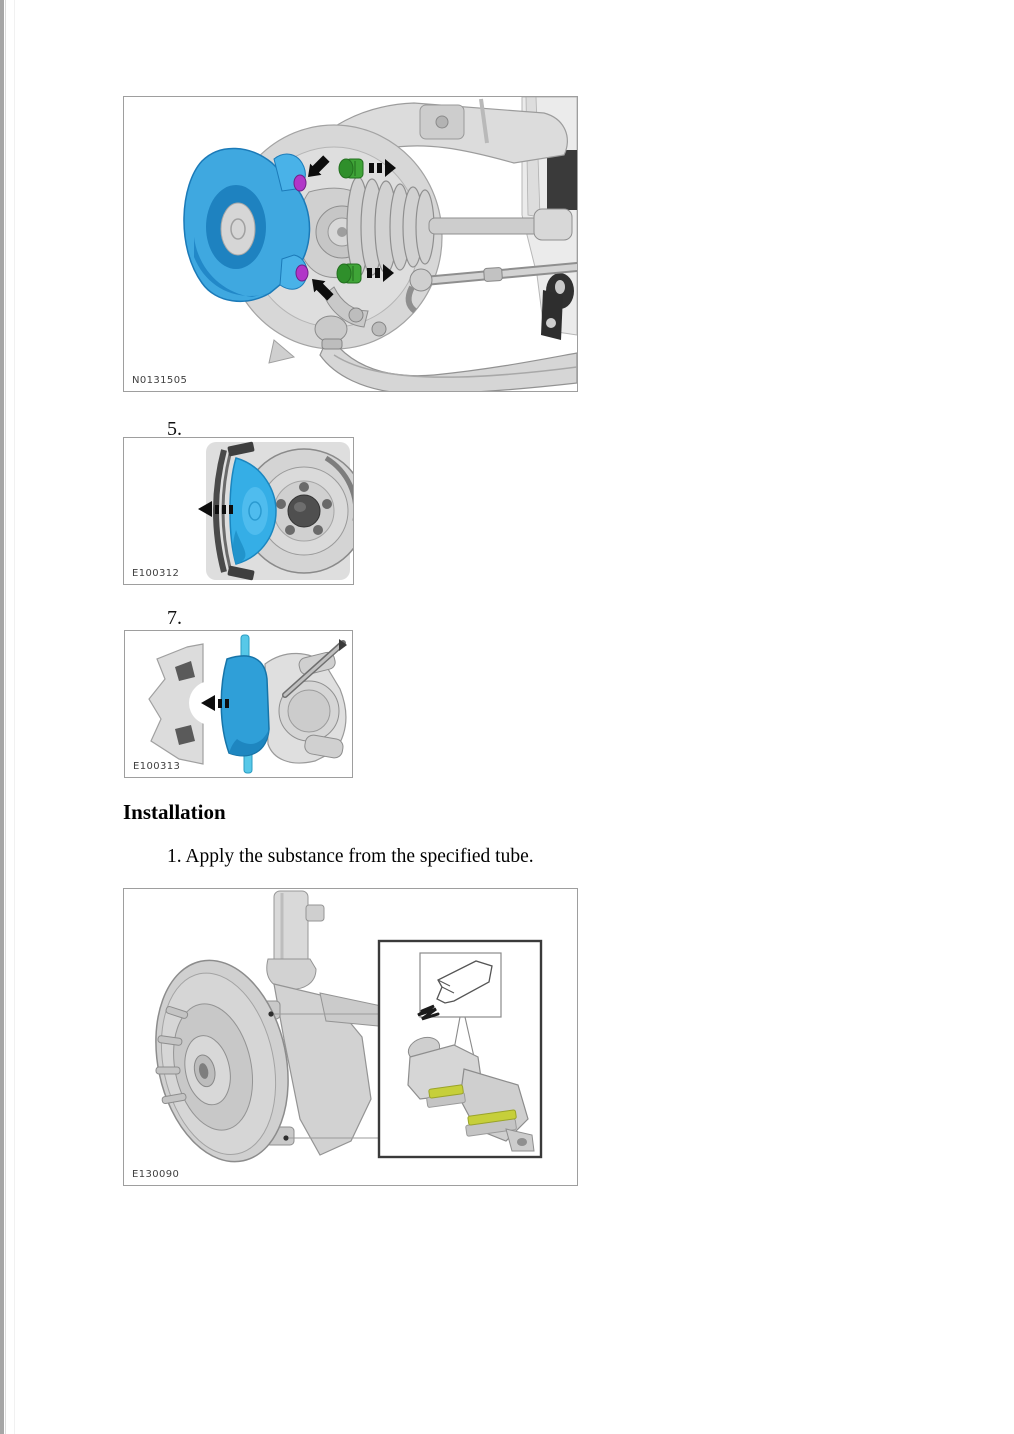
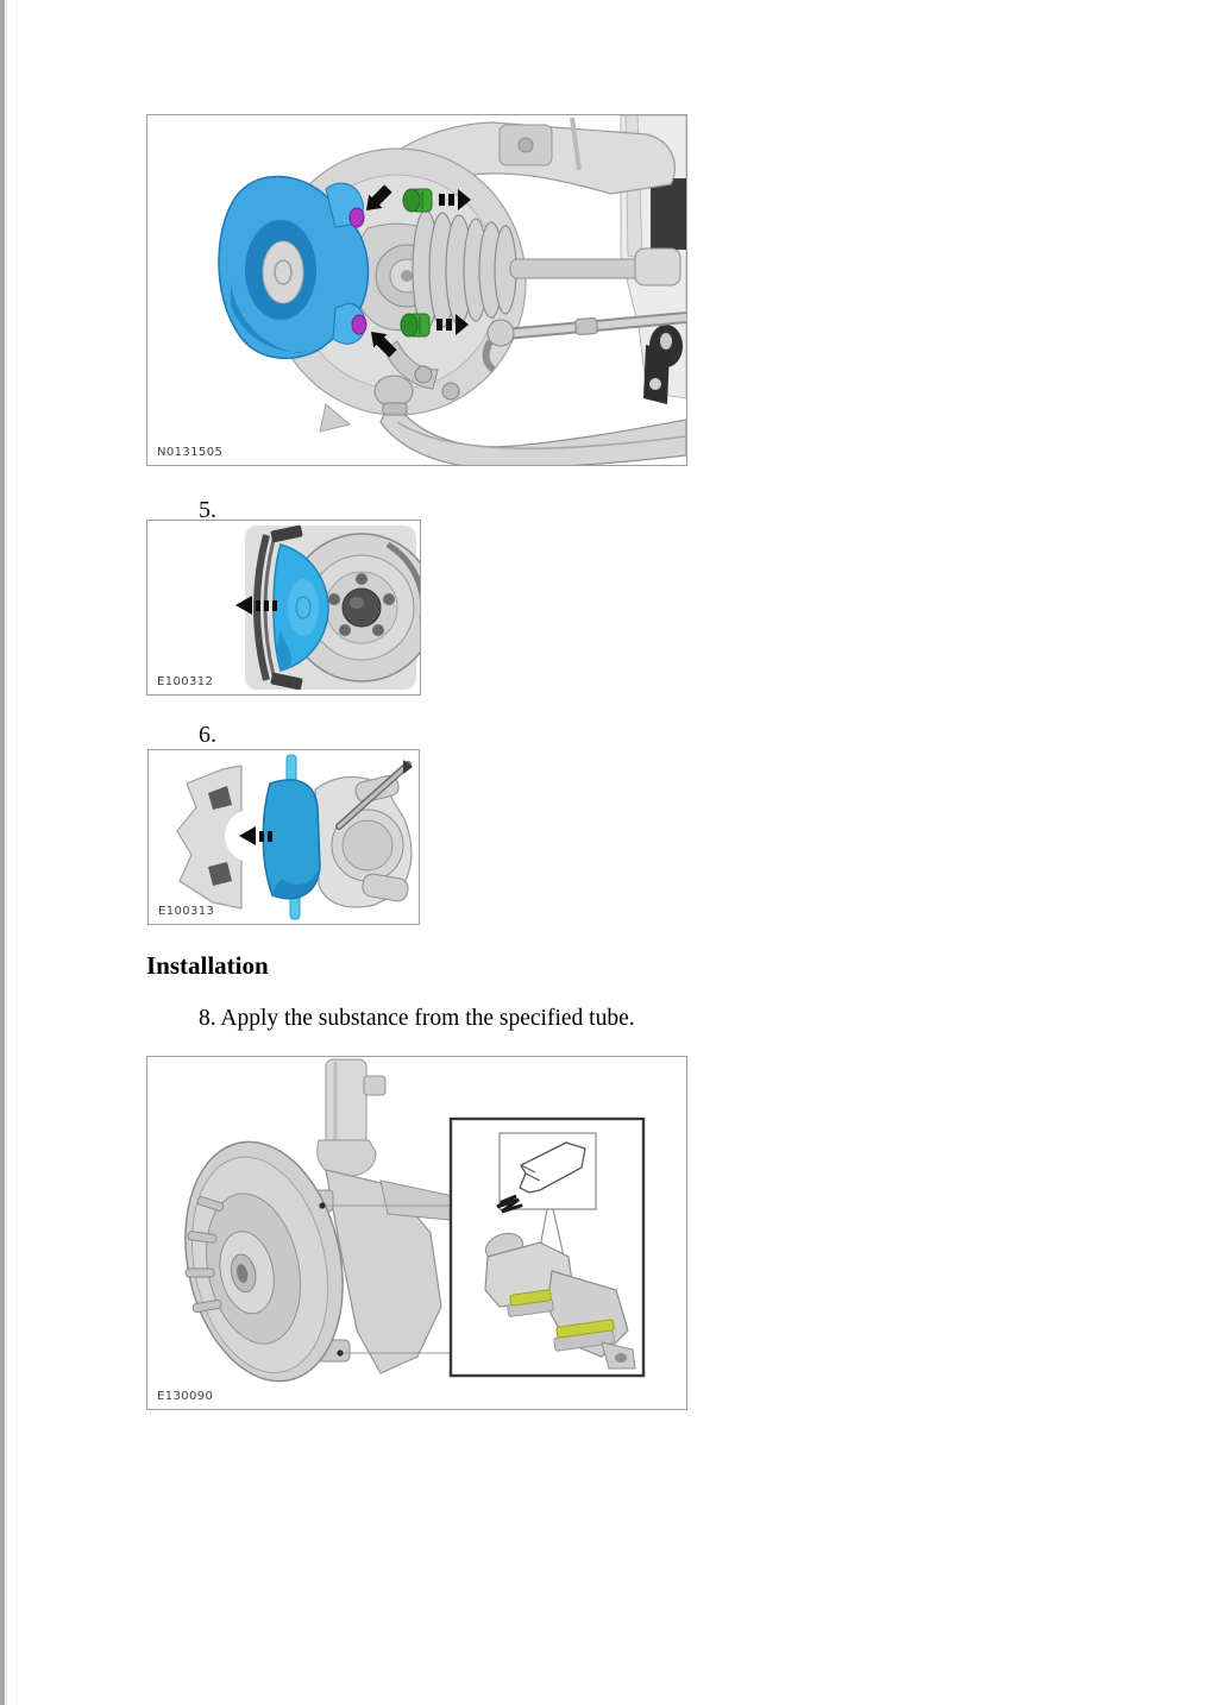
  N0131505
  5.
  E100312
- 7.
+ 6.
  E100313
  Installation
- 1. Apply the substance from the specified tube.
+ 8. Apply the substance from the specified tube.
  E130090
